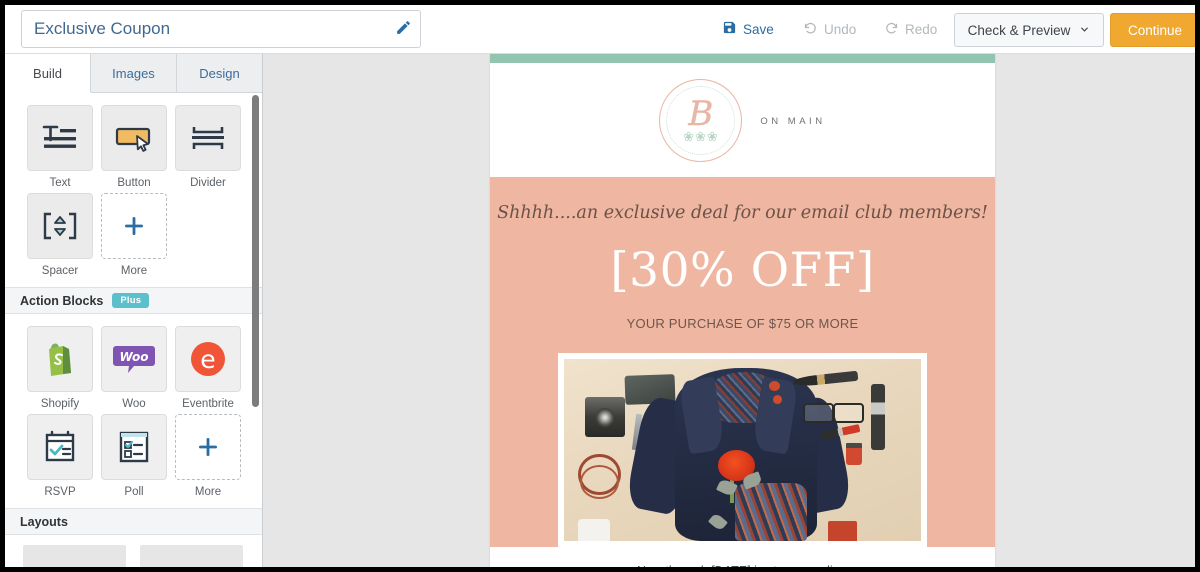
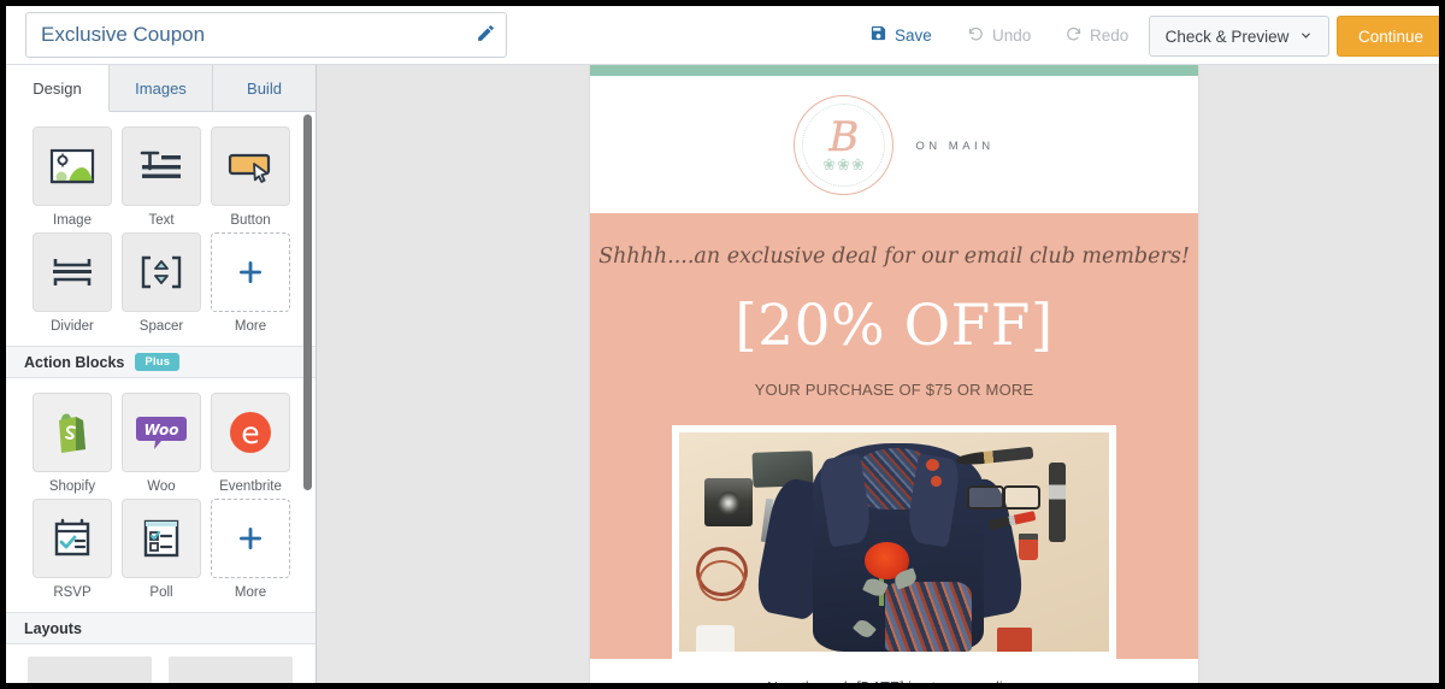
  Exclusive Coupon
  Save
  Undo
  Redo
  Check & Preview
  Continue
- Build
+ Design
  Images
- Design
+ Build
+ Image
  Text
  Button
  Divider
  Spacer
  More
  Action Blocks
  Plus
  Shopify
  Woo
  Woo
  e
  Eventbrite
  RSVP
  Poll
  More
  Layouts
  B
  ❀❀❀
  ON MAIN
  Shhhh....an exclusive deal for our email club members!
- [30% OFF]
+ [20% OFF]
  YOUR PURCHASE OF $75 OR MORE
